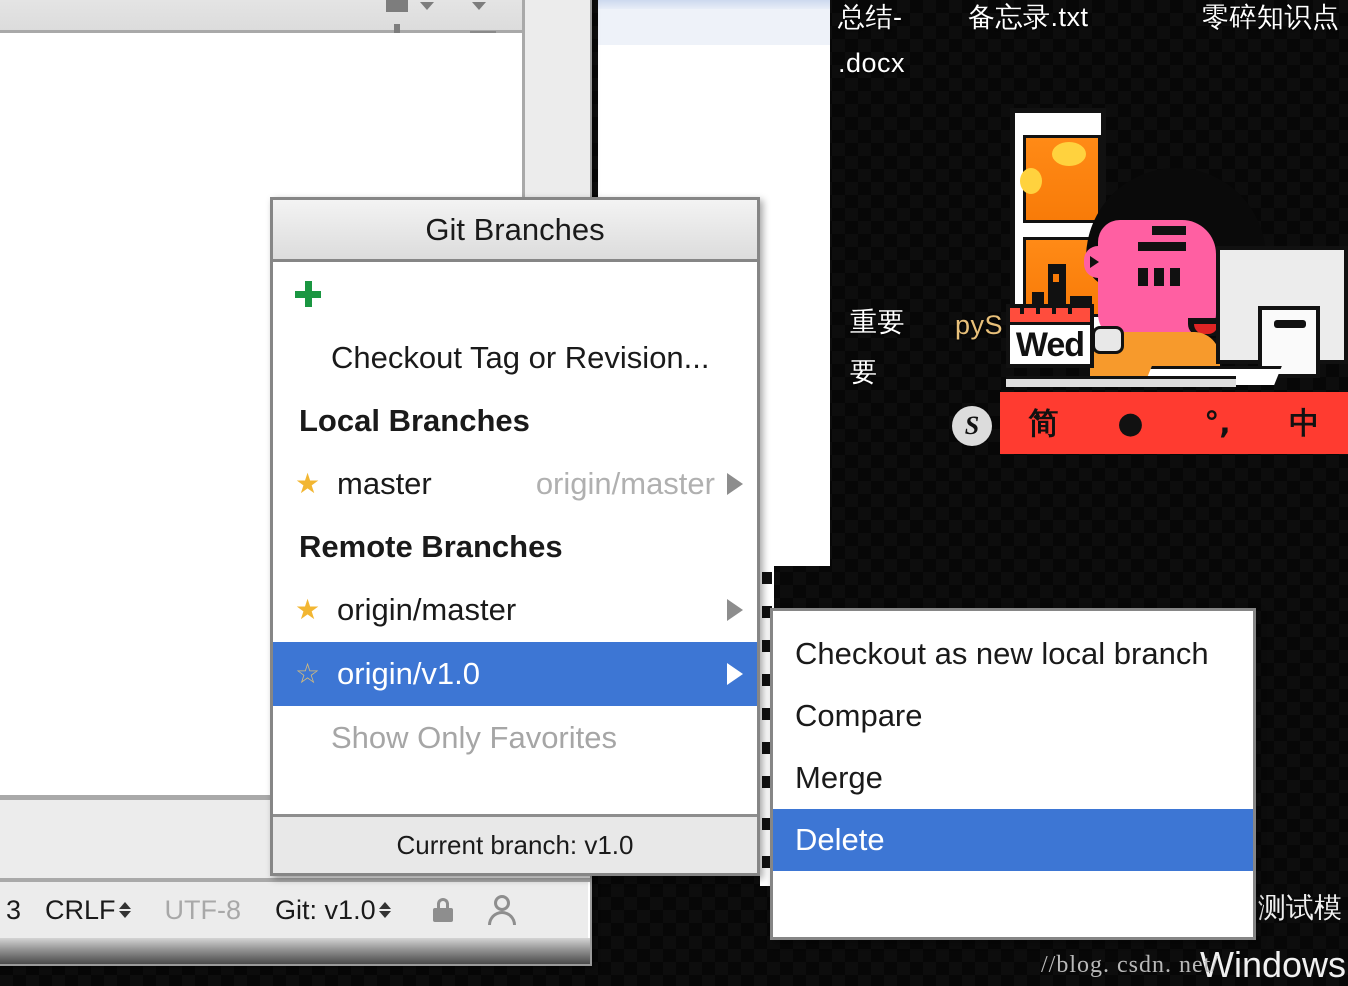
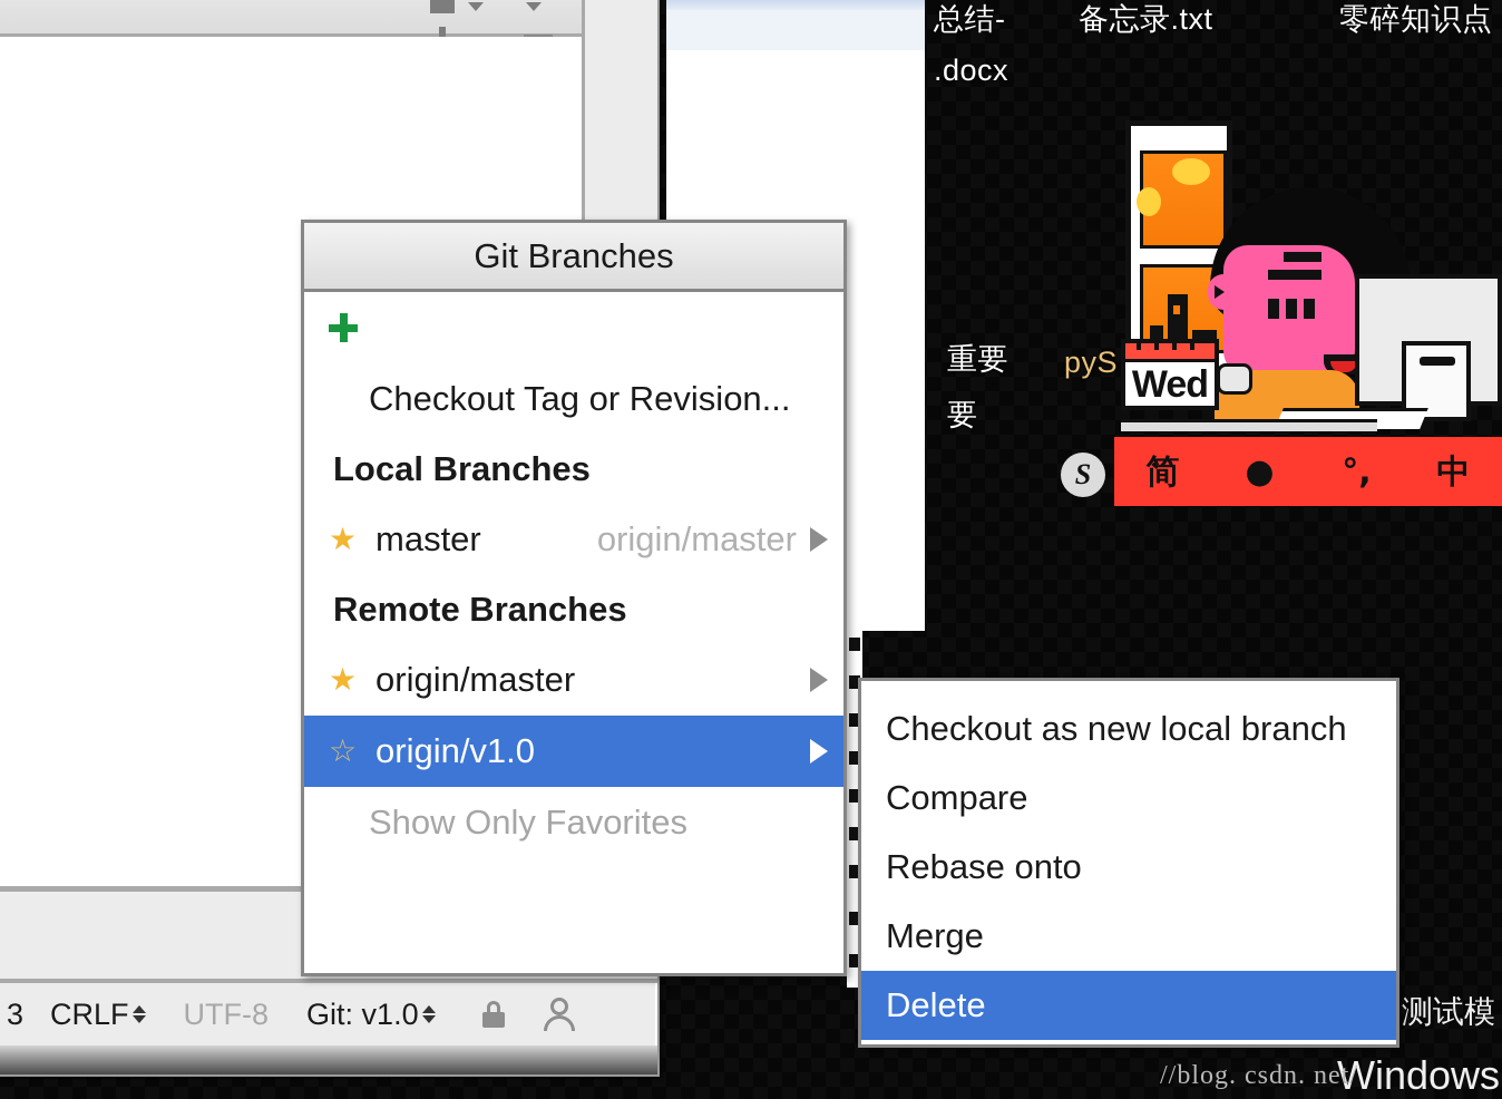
  总结-
  备忘录.txt
  零碎知识点
  .docx
  重要
  要
  pyS
  Wed
  S
  简
  ●
  °,
  中
  测试模
  Windows
  //blog. csdn. net/
  3
  CRLF
  UTF-8
  Git: v1.0
  Git Branches
  Checkout Tag or Revision...
  Local Branches
  ★
  master
  origin/master
  Remote Branches
  ★
  origin/master
  ☆
  origin/v1.0
  Show Only Favorites
- Current branch: v1.0
  Checkout as new local branch
  Compare
+ Rebase onto
  Merge
  Delete
